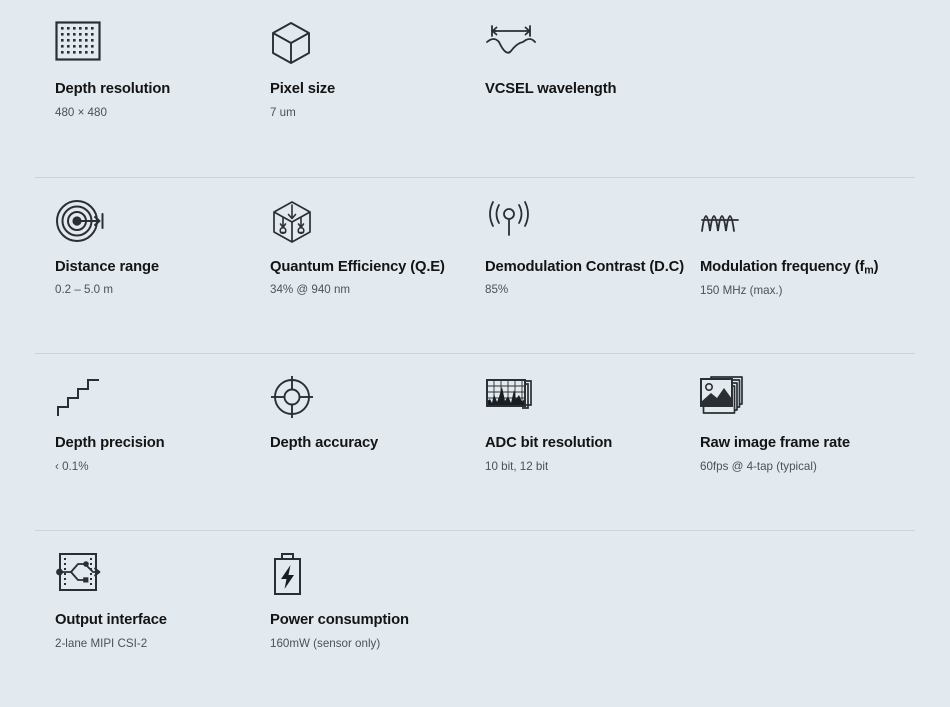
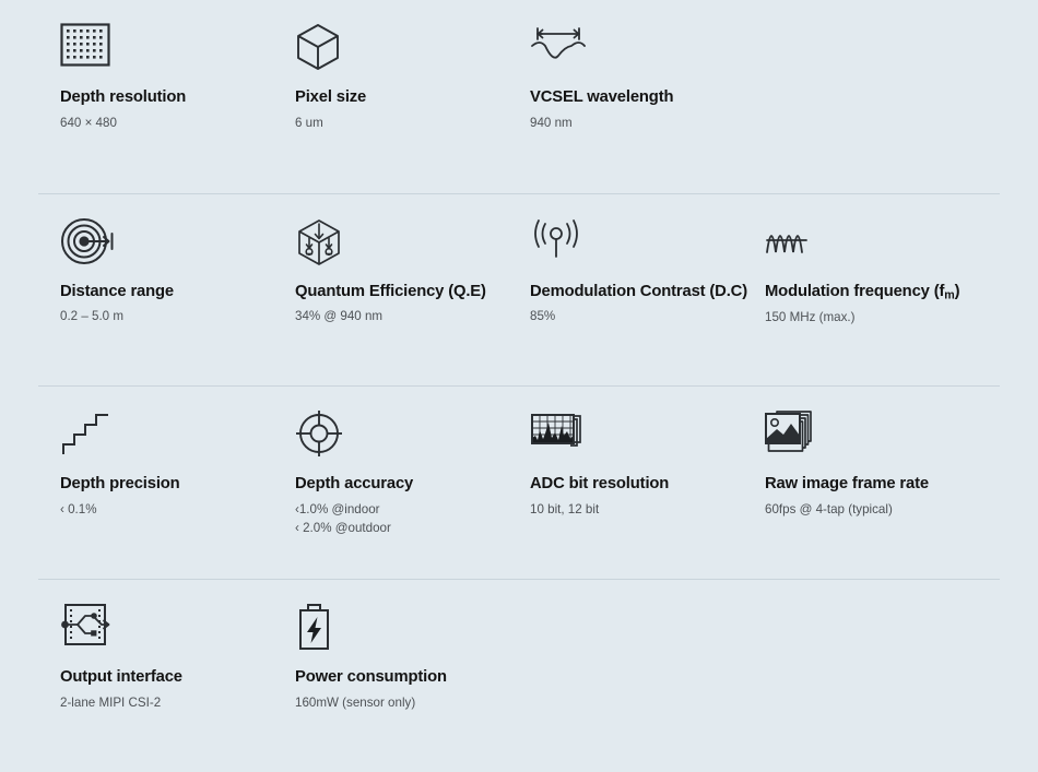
  Depth resolution
- 480 × 480
+ 640 × 480
  Pixel size
- 7 um
+ 6 um
  VCSEL wavelength
+ 940 nm
  Distance range
  0.2 – 5.0 m
  Quantum Efficiency (Q.E)
  34% @ 940 nm
  Demodulation Contrast (D.C
  85%
  Modulation frequency (fm)
  150 MHz (max.)
  Depth precision
  ‹ 0.1%
  Depth accuracy
+ ‹1.0% @indoor
+ ‹ 2.0% @outdoor
  ADC bit resolution
  10 bit, 12 bit
  Raw image frame rate
  60fps @ 4-tap (typical)
  Output interface
  2-lane MIPI CSI-2
  Power consumption
  160mW (sensor only)
